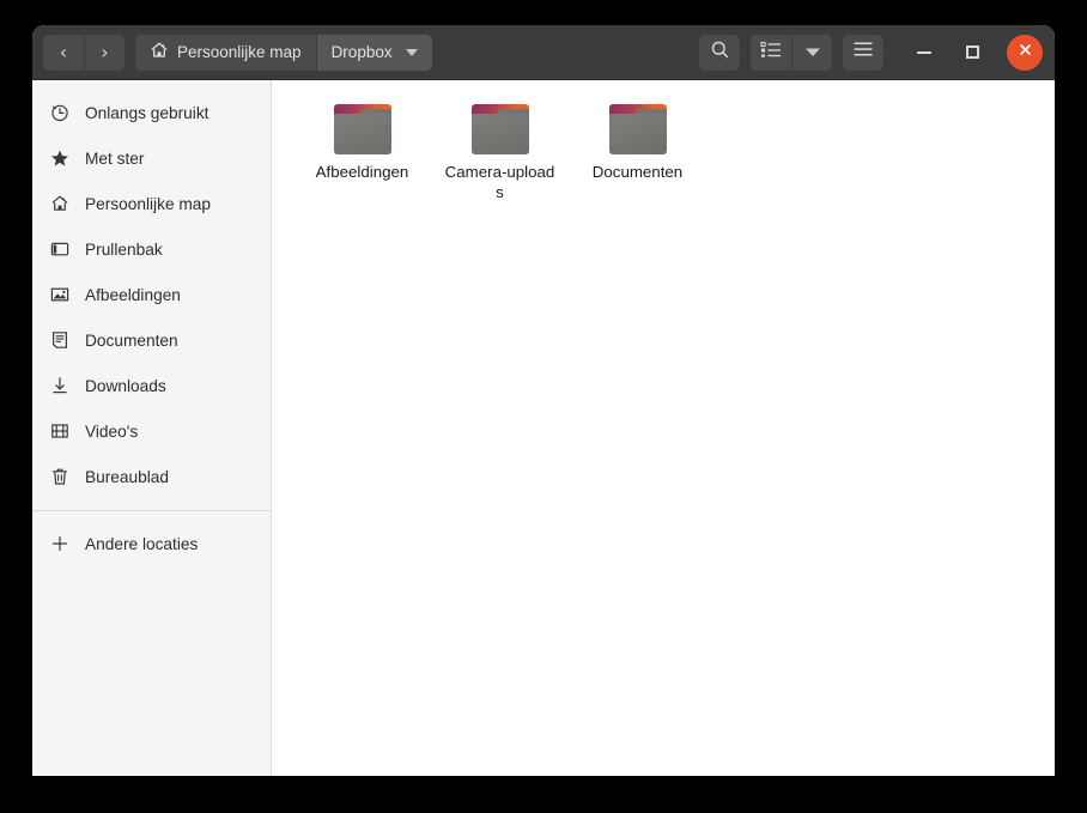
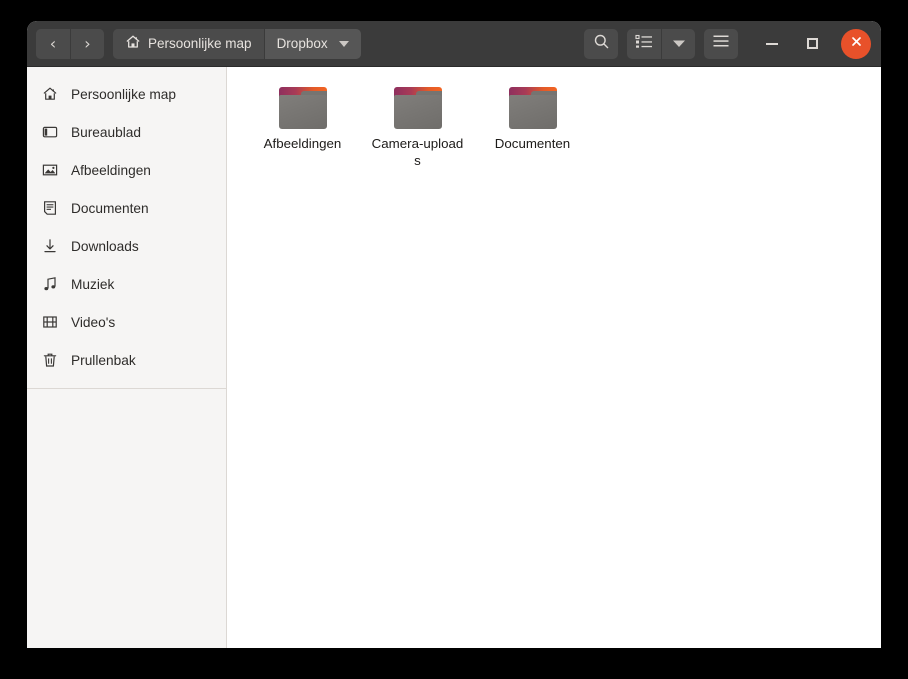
  ‹
  ›
  Persoonlijke map
  Dropbox
- Onlangs gebruikt
- Met ster
  Persoonlijke map
- Prullenbak
+ Bureaublad
  Afbeeldingen
  Documenten
  Downloads
+ Muziek
  Video's
- Bureaublad
+ Prullenbak
- Andere locaties
  Afbeeldingen
  Camera-uploads
  Documenten
